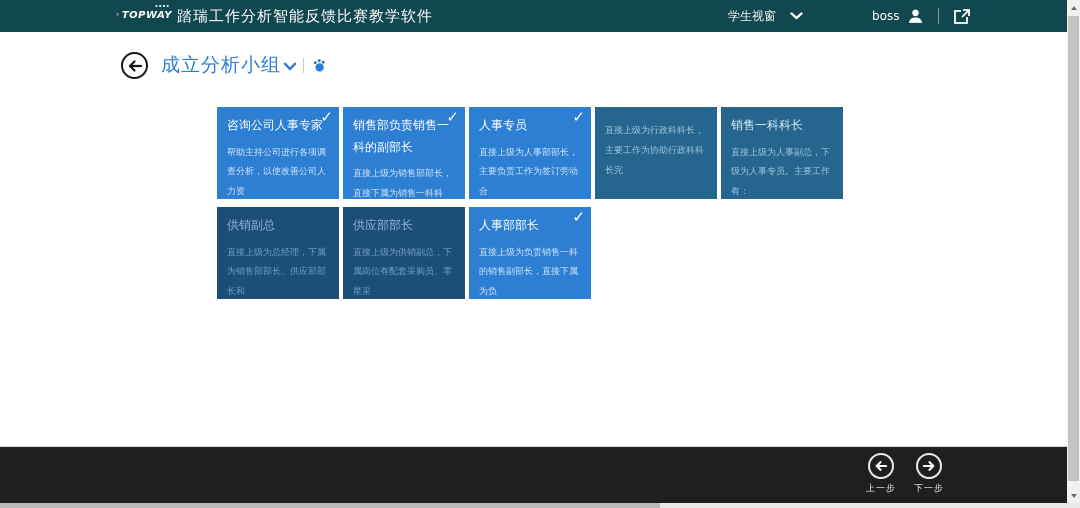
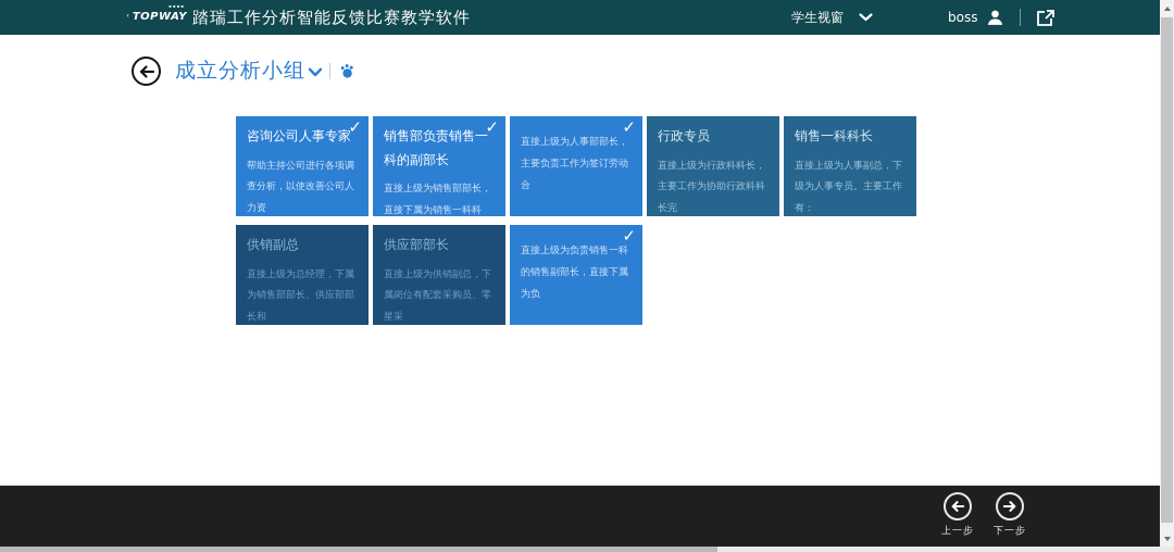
  TOPWAY
  踏瑞工作分析智能反馈比赛教学软件
  学生视窗
  boss
  成立分析小组
  ✓
  咨询公司人事专家
  帮助主持公司进行各项调查分析，以使改善公司人力资
  ✓
  销售部负责销售一科的副部长
  直接上级为销售部部长，直接下属为销售一科科
  ✓
- 人事专员
  直接上级为人事部部长，主要负责工作为签订劳动合
+ 行政专员
  直接上级为行政科科长，主要工作为协助行政科科长完
  销售一科科长
  直接上级为人事副总，下级为人事专员。主要工作有：
  供销副总
  直接上级为总经理，下属为销售部部长、供应部部长和
  供应部部长
  直接上级为供销副总，下属岗位有配套采购员、零星采
  ✓
- 人事部部长
  直接上级为负责销售一科的销售副部长，直接下属为负
  上一步
  下一步
